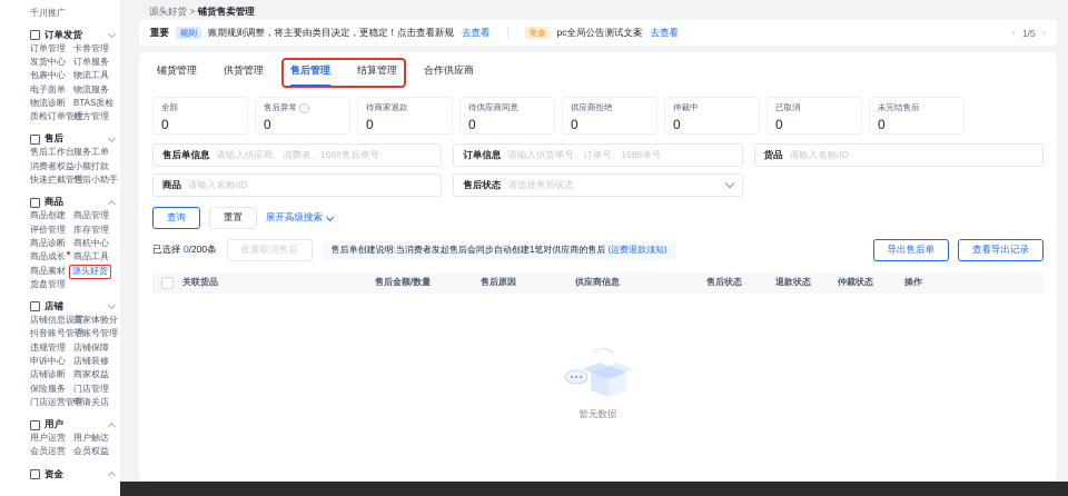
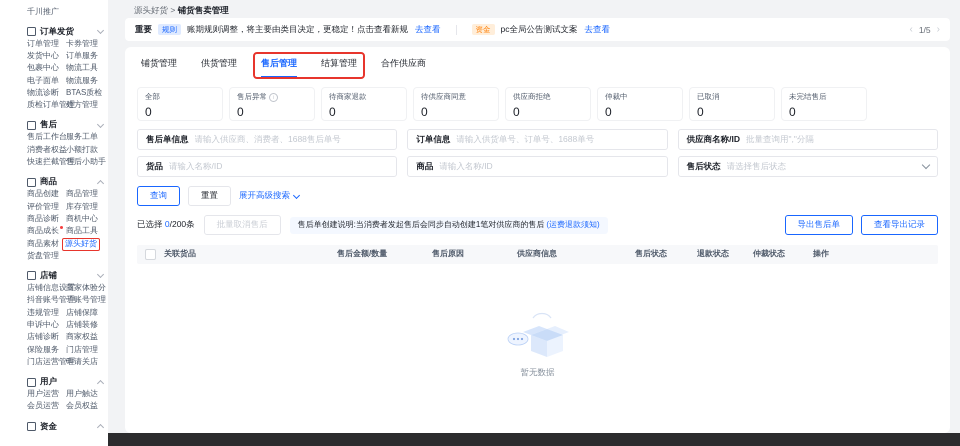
  千川推广
  订单发货
  订单管理
  卡券管理
  发货中心
  订单服务
  包裹中心
  物流工具
  电子面单
  物流服务
  物流诊断
  BTAS质检
  质检订单管
  处方管理
  售后
  售后工作台
  服务工单
  消费者权益
  小额打款
  快速拦截管
  售后小助手
  商品
  商品创建
  商品管理
  评价管理
  库存管理
  商品诊断
  商机中心
  商品成长
  商品工具
  商品素材
  源头好货
  货盘管理
  店铺
  店铺信息设
  商家体验分
  抖音账号管
  子账号管理
  违规管理
  店铺保障
  申诉中心
  店铺装修
  店铺诊断
  商家权益
  保险服务
  门店管理
  门店运营管
  申请关店
  用户
  用户运营
  用户触达
  会员运营
  会员权益
  资金
  源头好货 > 铺货售卖管理
  重要
  规则
  账期规则调整，将主要由类目决定，更稳定！点击查看新规
  去查看
  资金
  pc全局公告测试文案
  去查看
  ‹
  1/5
  ›
  铺货管理
  供货管理
  售后管理
  结算管理
  合作供应商
  全部
  0
  售后异常
  0
  待商家退款
  0
  待供应商同意
  0
  供应商拒绝
  0
  仲裁中
  0
  已取消
  0
  未完结售后
  0
  售后单信息
  请输入供应商、消费者、1688售后单号
  订单信息
  请输入供货单号、订单号、1688单号
+ 供应商名称/ID
+ 批量查询用","分隔
  货品
  请输入名称/ID
  商品
  请输入名称/ID
  售后状态
  请选择售后状态
  查询
  重置
  展开高级搜索
  已选择 0/200条
  批量取消售后
  售后单创建说明:当消费者发起售后会同步自动创建1笔对供应商的售后
  (运费退款须知)
  导出售后单
  查看导出记录
  关联货品
  售后金额/数量
  售后原因
  供应商信息
  售后状态
  退款状态
  仲裁状态
  操作
  暂无数据
